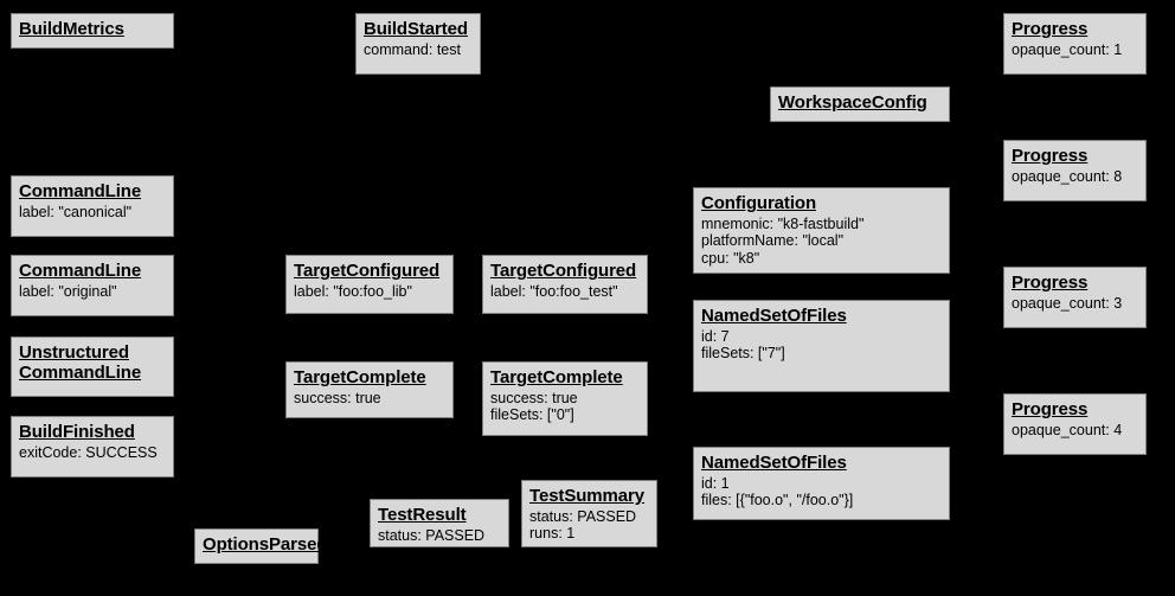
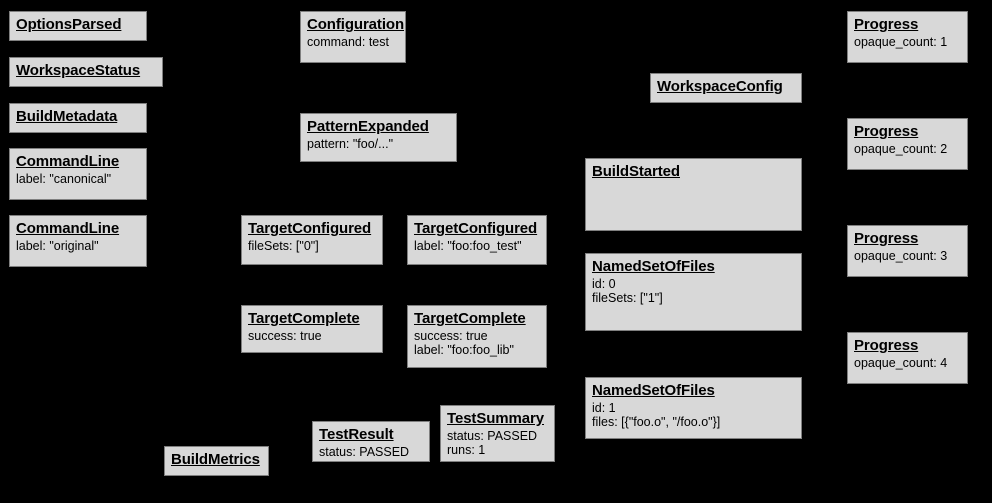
- BuildMetrics
+ OptionsParsed
+ WorkspaceStatus
+ BuildMetadata
  CommandLine
  label: "canonical"
  CommandLine
  label: "original"
- Unstructured CommandLine
- BuildFinished
- exitCode: SUCCESS
- OptionsParsed
+ BuildMetrics
- BuildStarted
+ Configuration
  command: test
+ PatternExpanded
+ pattern: "foo/..."
  TargetConfigured
- label: "foo:foo_lib"
+ fileSets: ["0"]
  TargetConfigured
  label: "foo:foo_test"
  TargetComplete
  success: true
  TargetComplete
  success: true
- fileSets: ["0"]
+ label: "foo:foo_lib"
  TestResult
  status: PASSED
  TestSummary
  status: PASSED
  runs: 1
  WorkspaceConfig
- Configuration
+ BuildStarted
- mnemonic: "k8-fastbuild"
- platformName: "local"
- cpu: "k8"
  NamedSetOfFiles
- id: 7
+ id: 0
- fileSets: ["7"]
+ fileSets: ["1"]
  NamedSetOfFiles
  id: 1
  files: [{"foo.o", "/foo.o"}]
  Progress
  opaque_count: 1
  Progress
- opaque_count: 8
+ opaque_count: 2
  Progress
  opaque_count: 3
  Progress
  opaque_count: 4
